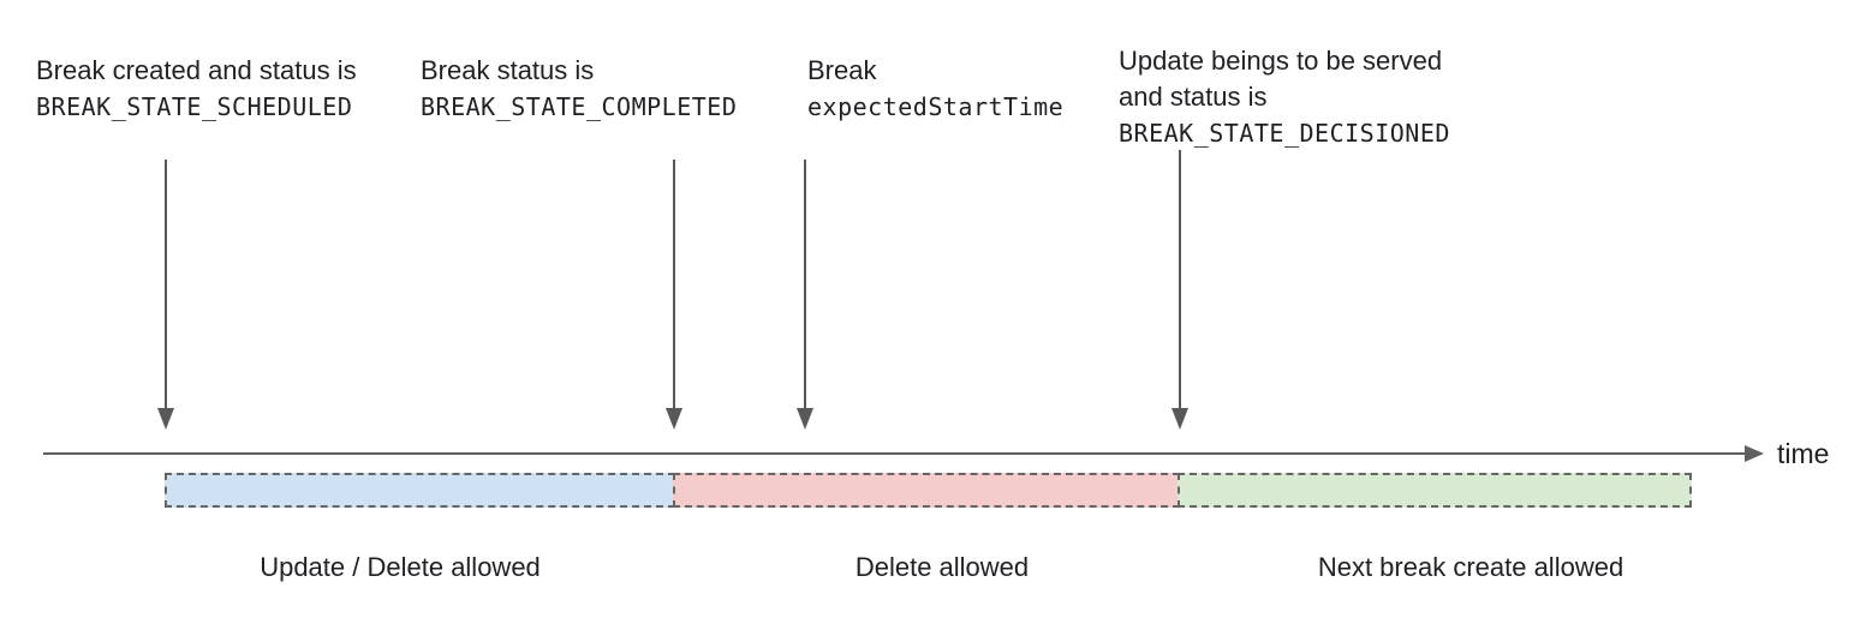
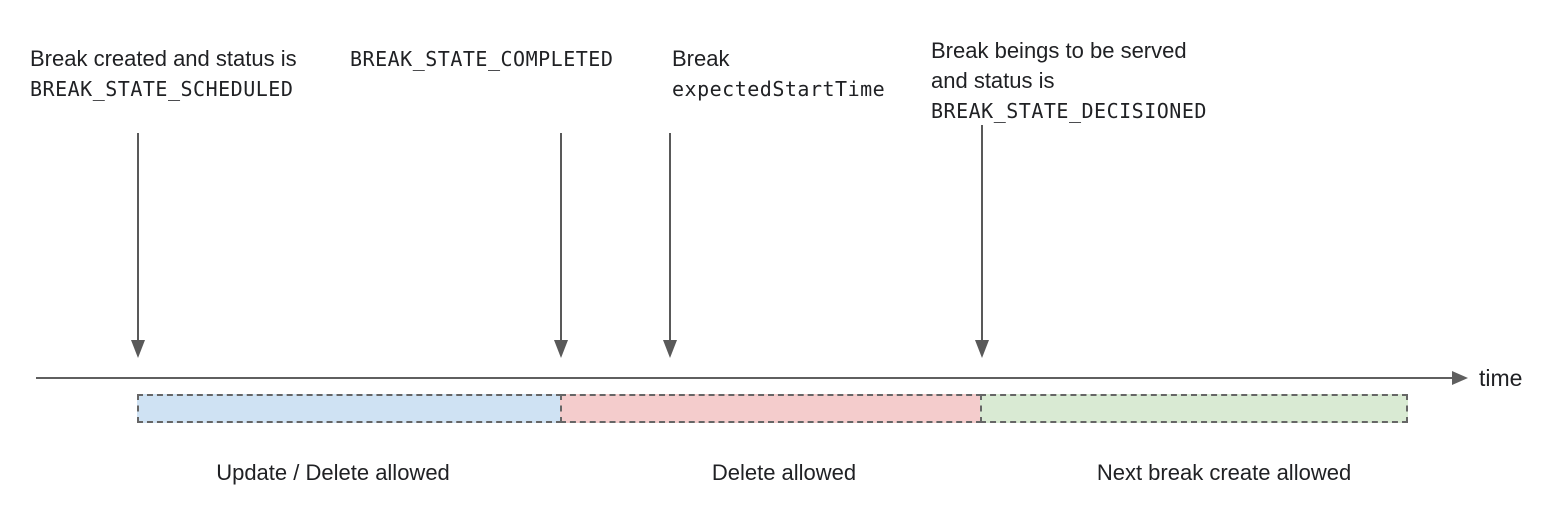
  Break created and status is
  BREAK_STATE_SCHEDULED
- Break status is
  BREAK_STATE_COMPLETED
  Break
  expectedStartTime
- Update beings to be served
+ Break beings to be served
  and status is
  BREAK_STATE_DECISIONED
  time
  Update / Delete allowed
  Delete allowed
  Next break create allowed
